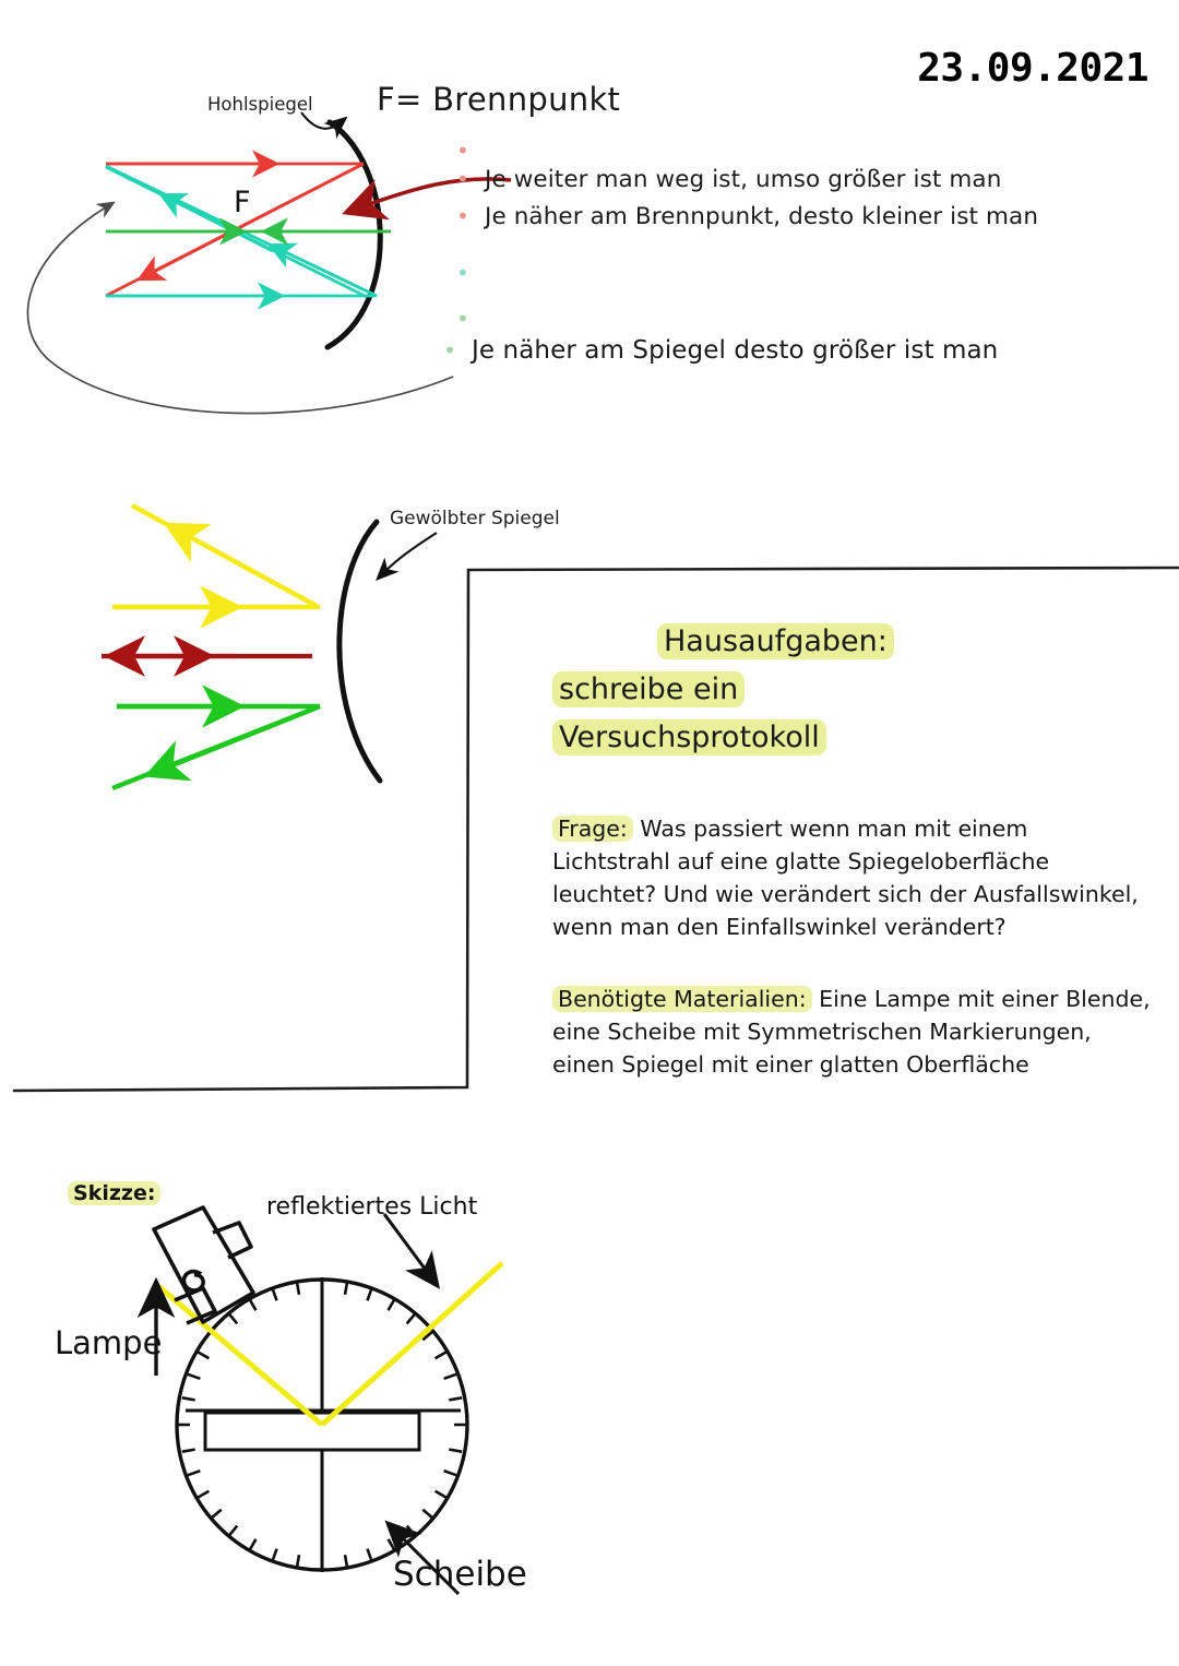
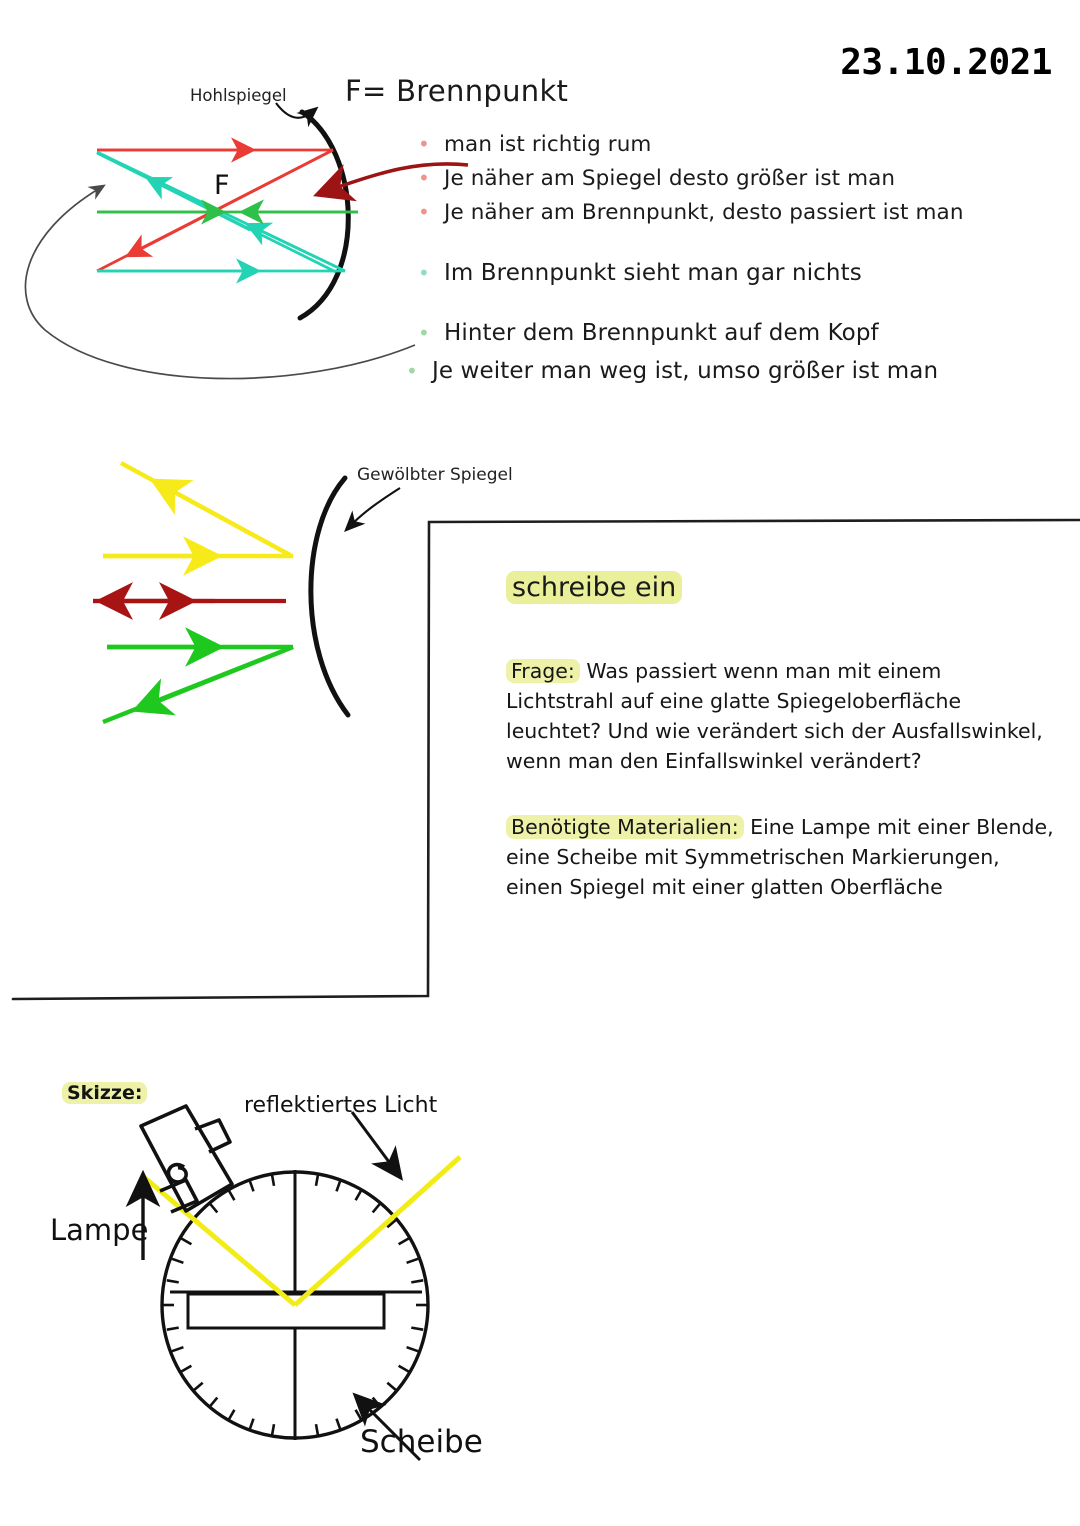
- 23.09.2021
+ 23.10.2021
  Hohlspiegel
  F= Brennpunkt
  F
  •
+ man ist richtig rum
  •
- Je weiter man weg ist, umso größer ist man
+ Je näher am Spiegel desto größer ist man
  •
- Je näher am Brennpunkt, desto kleiner ist man
+ Je näher am Brennpunkt, desto passiert ist man
  •
+ Im Brennpunkt sieht man gar nichts
  •
+ Hinter dem Brennpunkt auf dem Kopf
  •
- Je näher am Spiegel desto größer ist man
+ Je weiter man weg ist, umso größer ist man
  Gewölbter Spiegel
- Hausaufgaben:
  schreibe ein
- Versuchsprotokoll
  Frage: Was passiert wenn man mit einem Lichtstrahl auf eine glatte Spiegeloberfläche leuchtet? Und wie verändert sich der Ausfallswinkel, wenn man den Einfallswinkel verändert?
  Benötigte Materialien: Eine Lampe mit einer Blende, eine Scheibe mit Symmetrischen Markierungen, einen Spiegel mit einer glatten Oberfläche
  Skizze:
  reflektiertes Licht
  Lampe
  Scheibe
